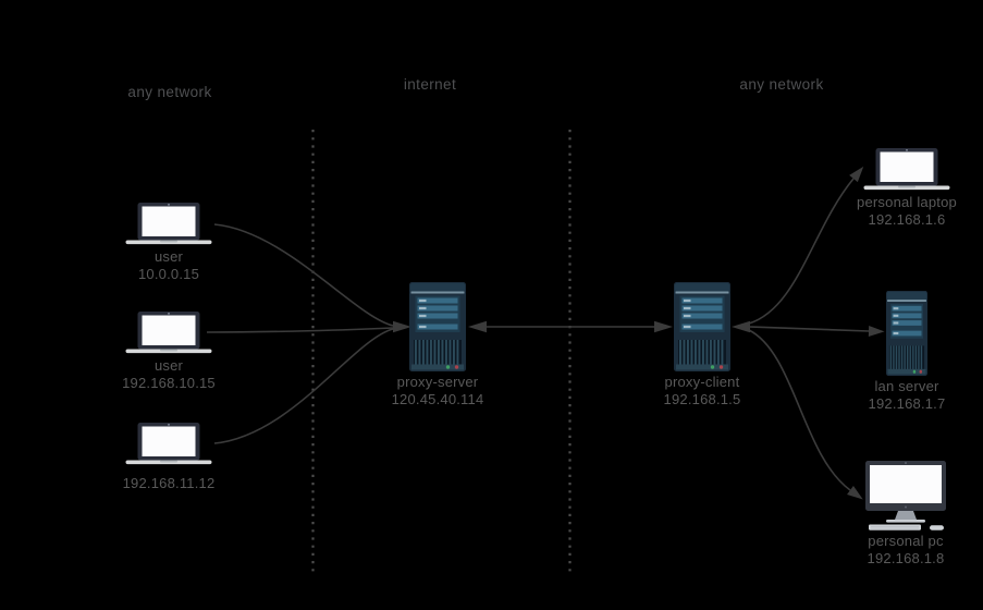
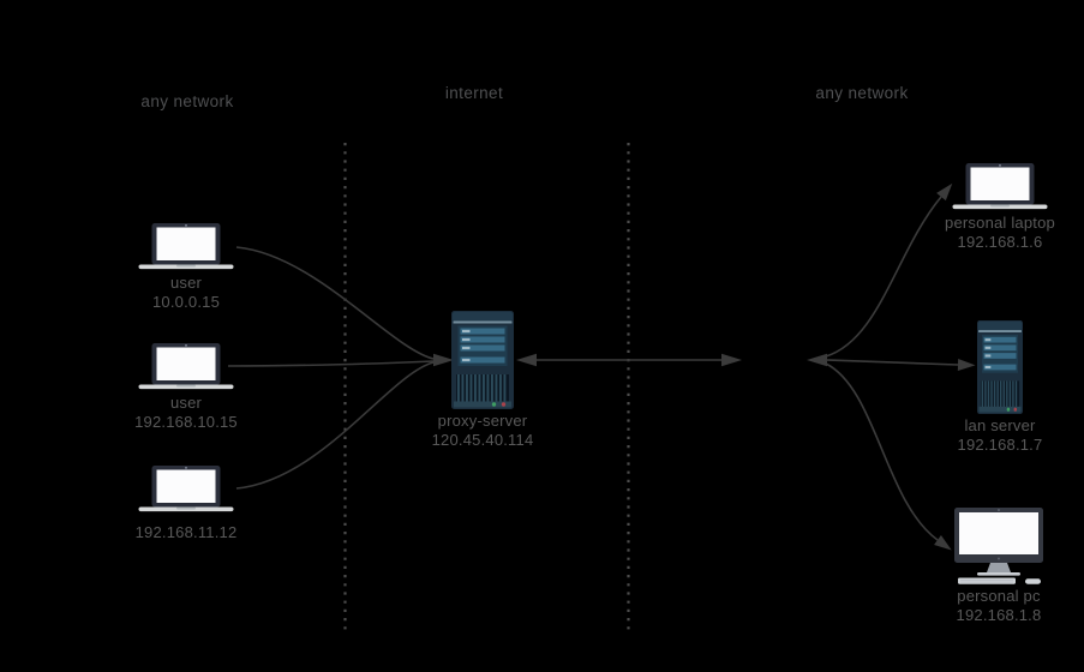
  any network
  internet
  any network
  user
  10.0.0.15
  user
  192.168.10.15
  192.168.11.12
  proxy-server
  120.45.40.114
- proxy-client
- 192.168.1.5
  personal laptop
  192.168.1.6
  lan server
  192.168.1.7
  personal pc
  192.168.1.8
